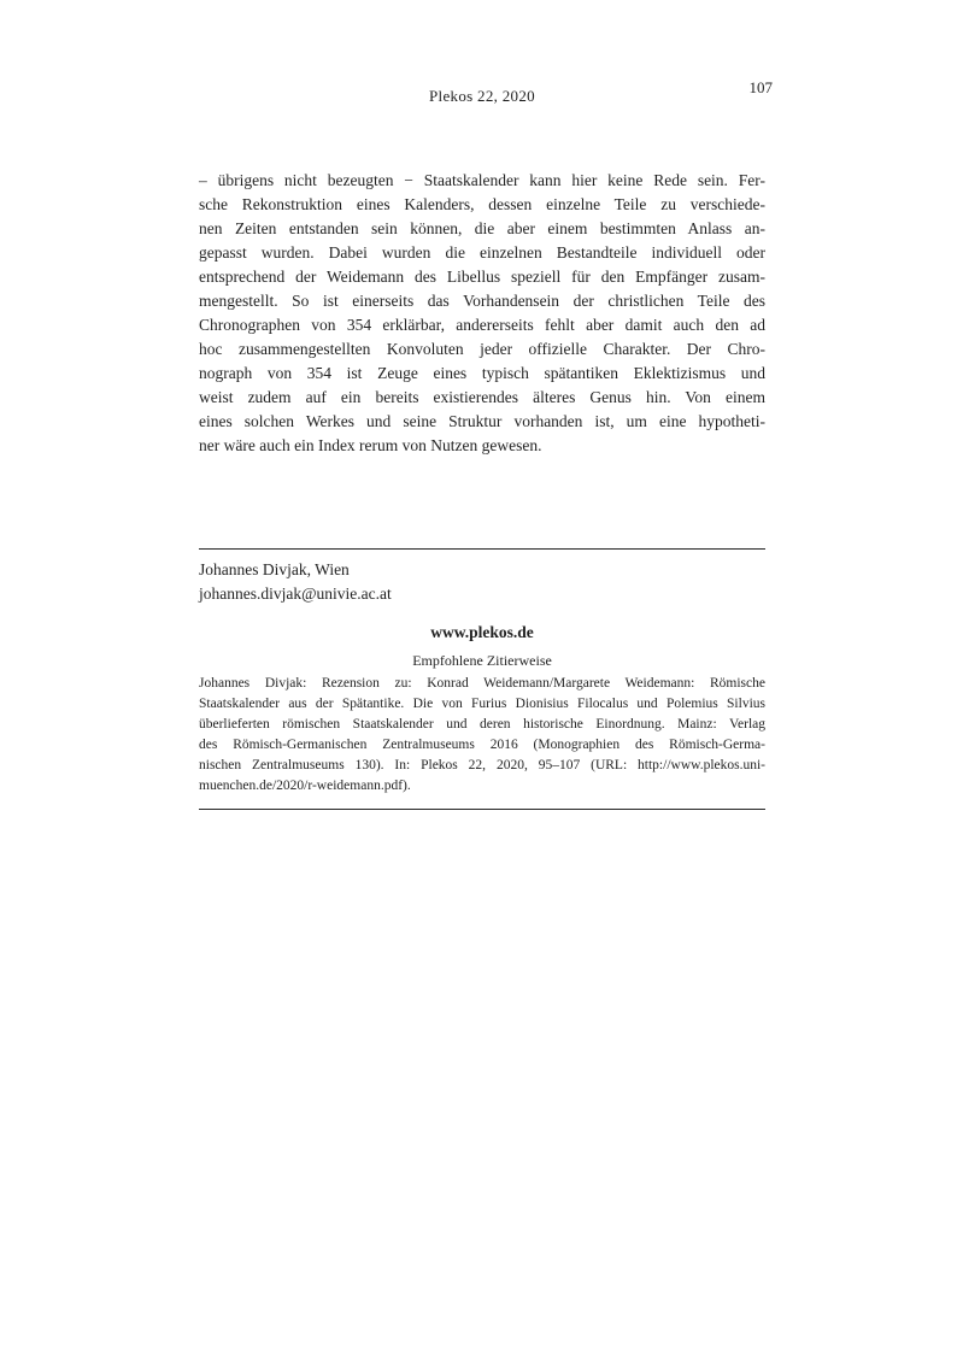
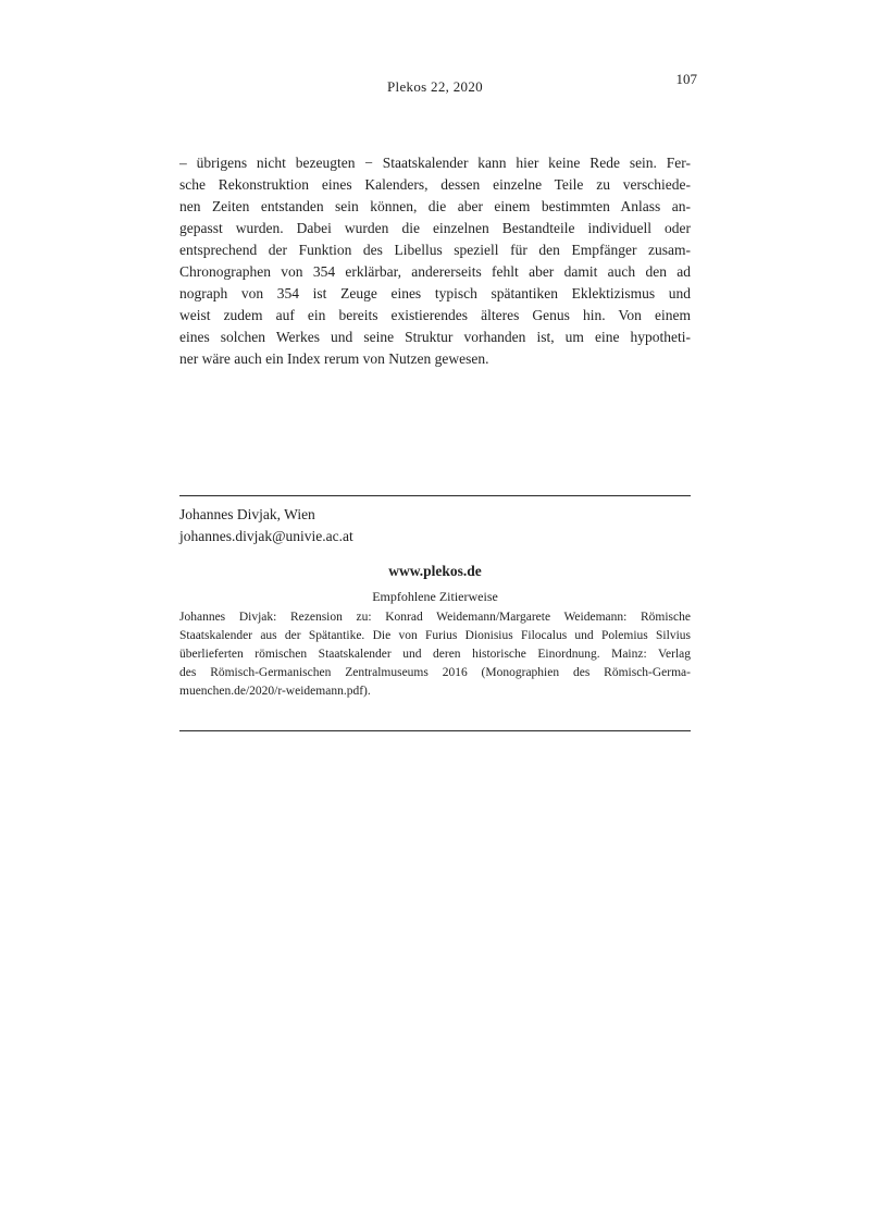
  Plekos 22, 2020
  107
  – übrigens nicht bezeugten − Staatskalender kann hier keine Rede sein. Fer-
  sche Rekonstruktion eines Kalenders, dessen einzelne Teile zu verschiede-
  nen Zeiten entstanden sein können, die aber einem bestimmten Anlass an-
  gepasst wurden. Dabei wurden die einzelnen Bestandteile individuell oder
- entsprechend der Weidemann des Libellus speziell für den Empfänger zusam-
+ entsprechend der Funktion des Libellus speziell für den Empfänger zusam-
- mengestellt. So ist einerseits das Vorhandensein der christlichen Teile des
  Chronographen von 354 erklärbar, andererseits fehlt aber damit auch den ad
- hoc zusammengestellten Konvoluten jeder offizielle Charakter. Der Chro-
  nograph von 354 ist Zeuge eines typisch spätantiken Eklektizismus und
  weist zudem auf ein bereits existierendes älteres Genus hin. Von einem
  eines solchen Werkes und seine Struktur vorhanden ist, um eine hypotheti-
  ner wäre auch ein Index rerum von Nutzen gewesen.
  Johannes Divjak, Wien
  johannes.divjak@univie.ac.at
  www.plekos.de
  Empfohlene Zitierweise
  Johannes Divjak: Rezension zu: Konrad Weidemann/Margarete Weidemann: Römische
  Staatskalender aus der Spätantike. Die von Furius Dionisius Filocalus und Polemius Silvius
  überlieferten römischen Staatskalender und deren historische Einordnung. Mainz: Verlag
  des Römisch-Germanischen Zentralmuseums 2016 (Monographien des Römisch-Germa-
- nischen Zentralmuseums 130). In: Plekos 22, 2020, 95–107 (URL: http://www.plekos.uni-
  muenchen.de/2020/r-weidemann.pdf).
